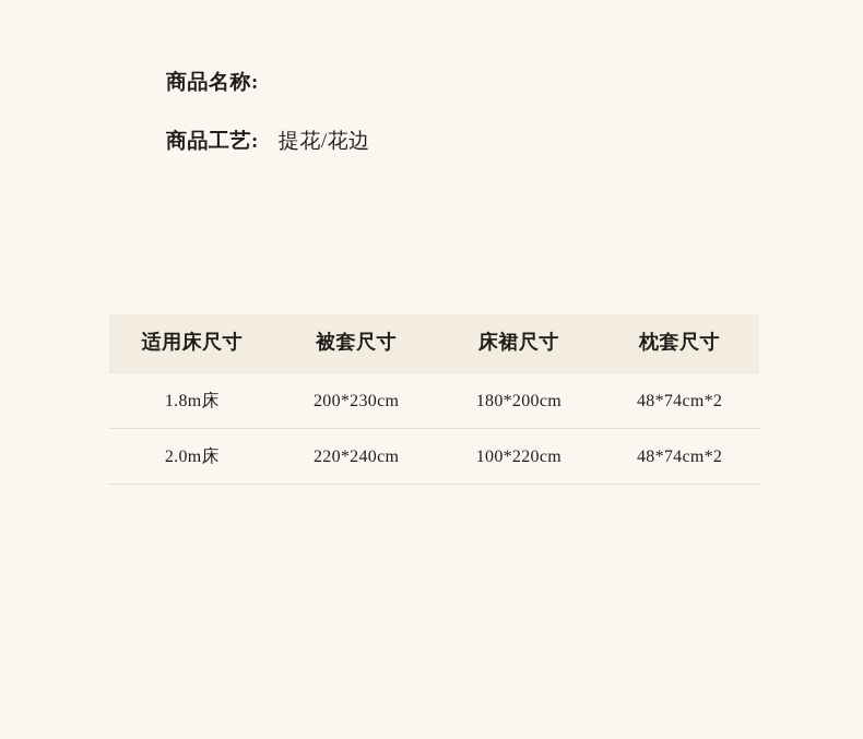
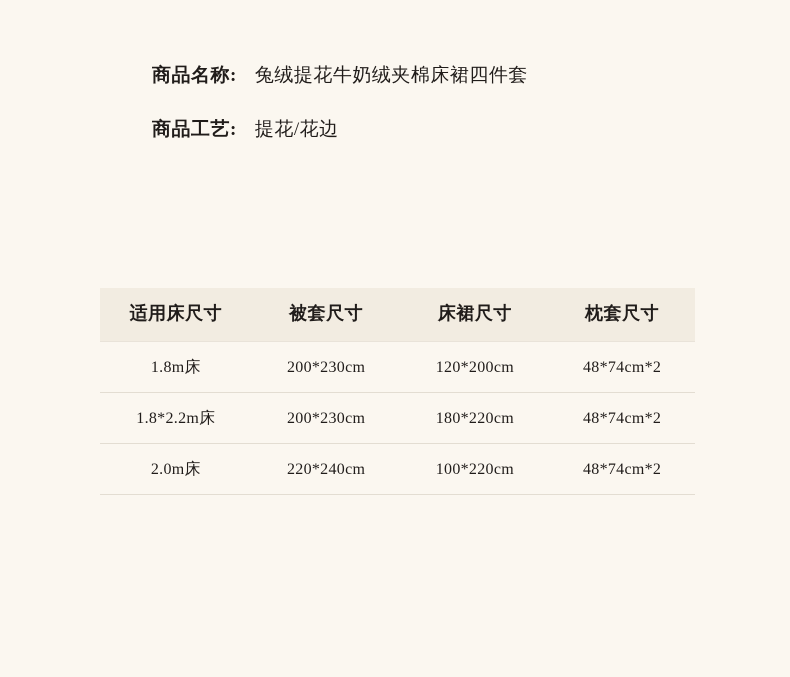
  商品名称:
+ 兔绒提花牛奶绒夹棉床裙四件套
  商品工艺:
  提花/花边
  适用床尺寸	被套尺寸	床裙尺寸	枕套尺寸
- 1.8m床	200*230cm	180*200cm	48*74cm*2
+ 1.8m床	200*230cm	120*200cm	48*74cm*2
+ 1.8*2.2m床	200*230cm	180*220cm	48*74cm*2
  2.0m床	220*240cm	100*220cm	48*74cm*2
